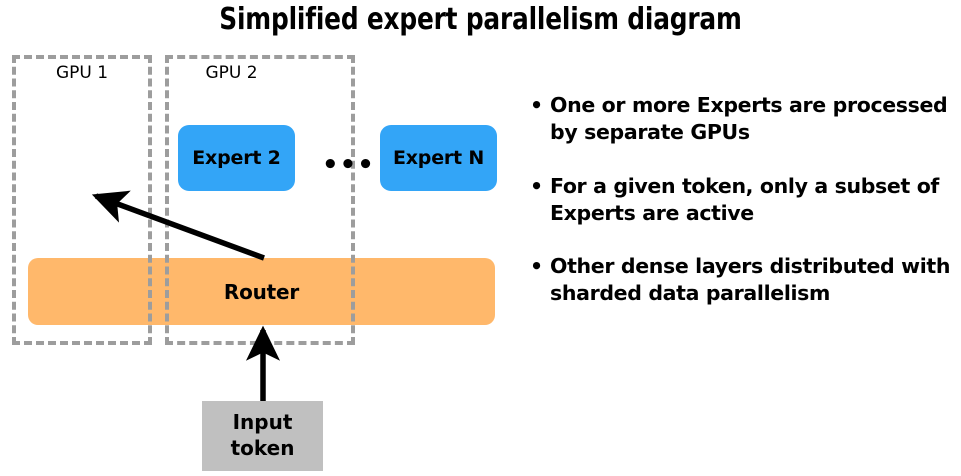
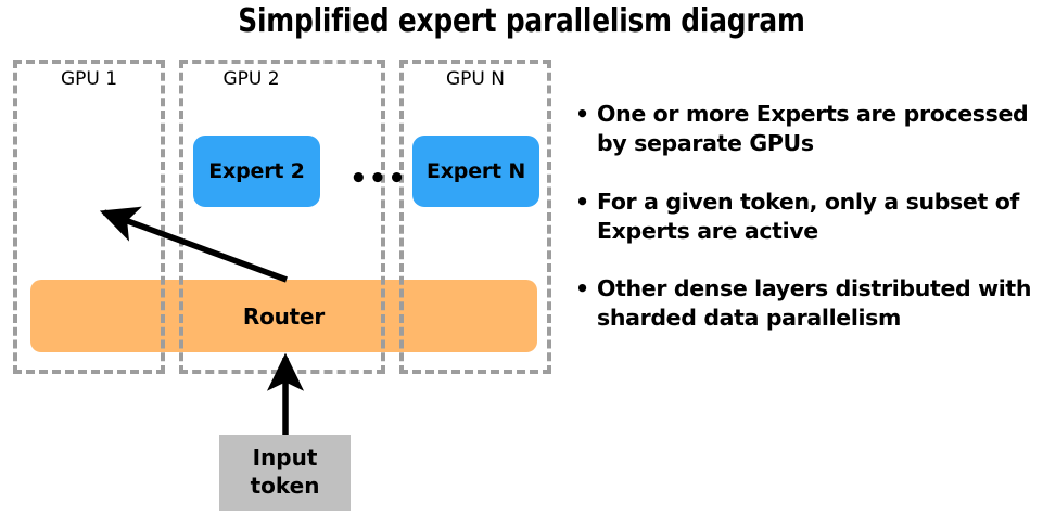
  Simplified expert parallelism diagram
  Router
  GPU 1
  GPU 2
  Expert 2
  •••
+ GPU N
  Expert N
  Input
  token
  •
  One or more Experts are processed by separate GPUs
  •
  For a given token, only a subset of Experts are active
  •
  Other dense layers distributed with sharded data parallelism
